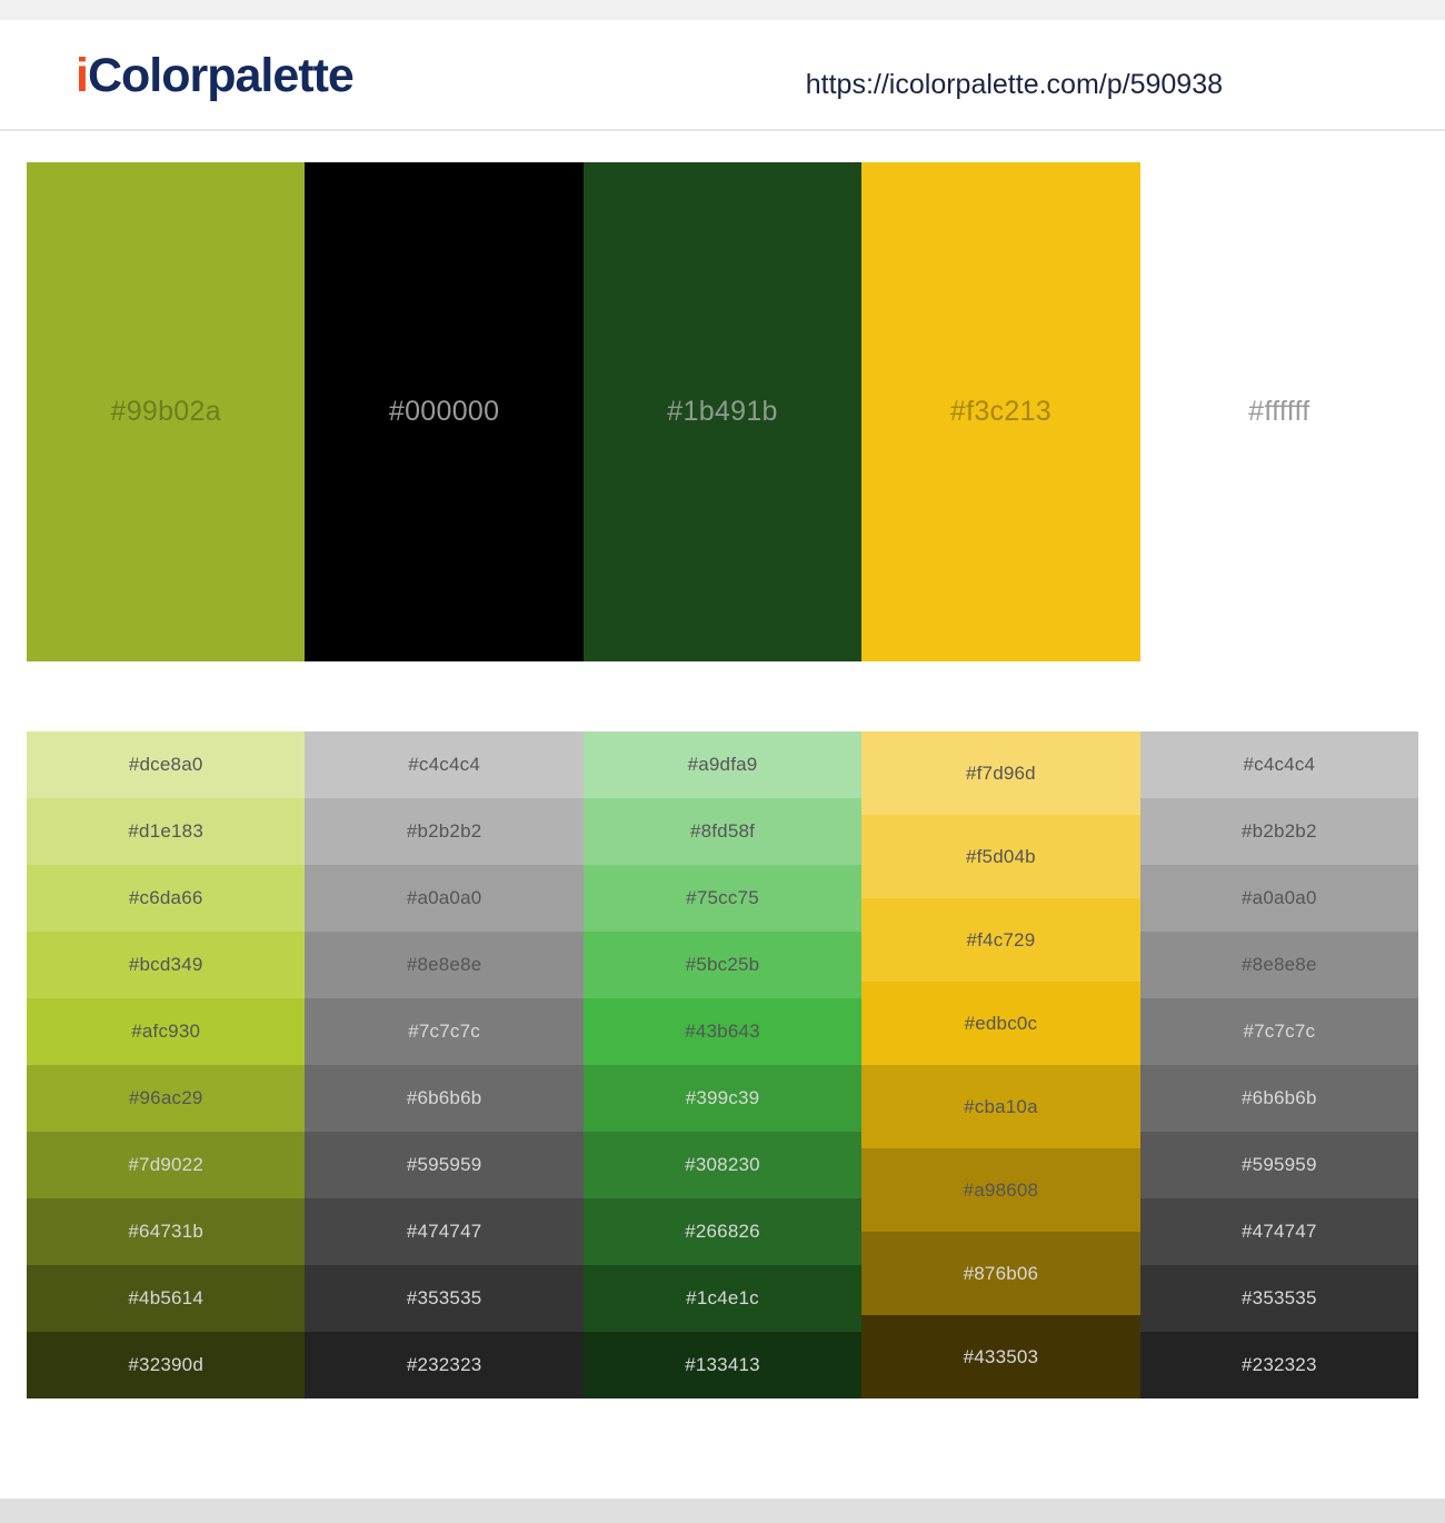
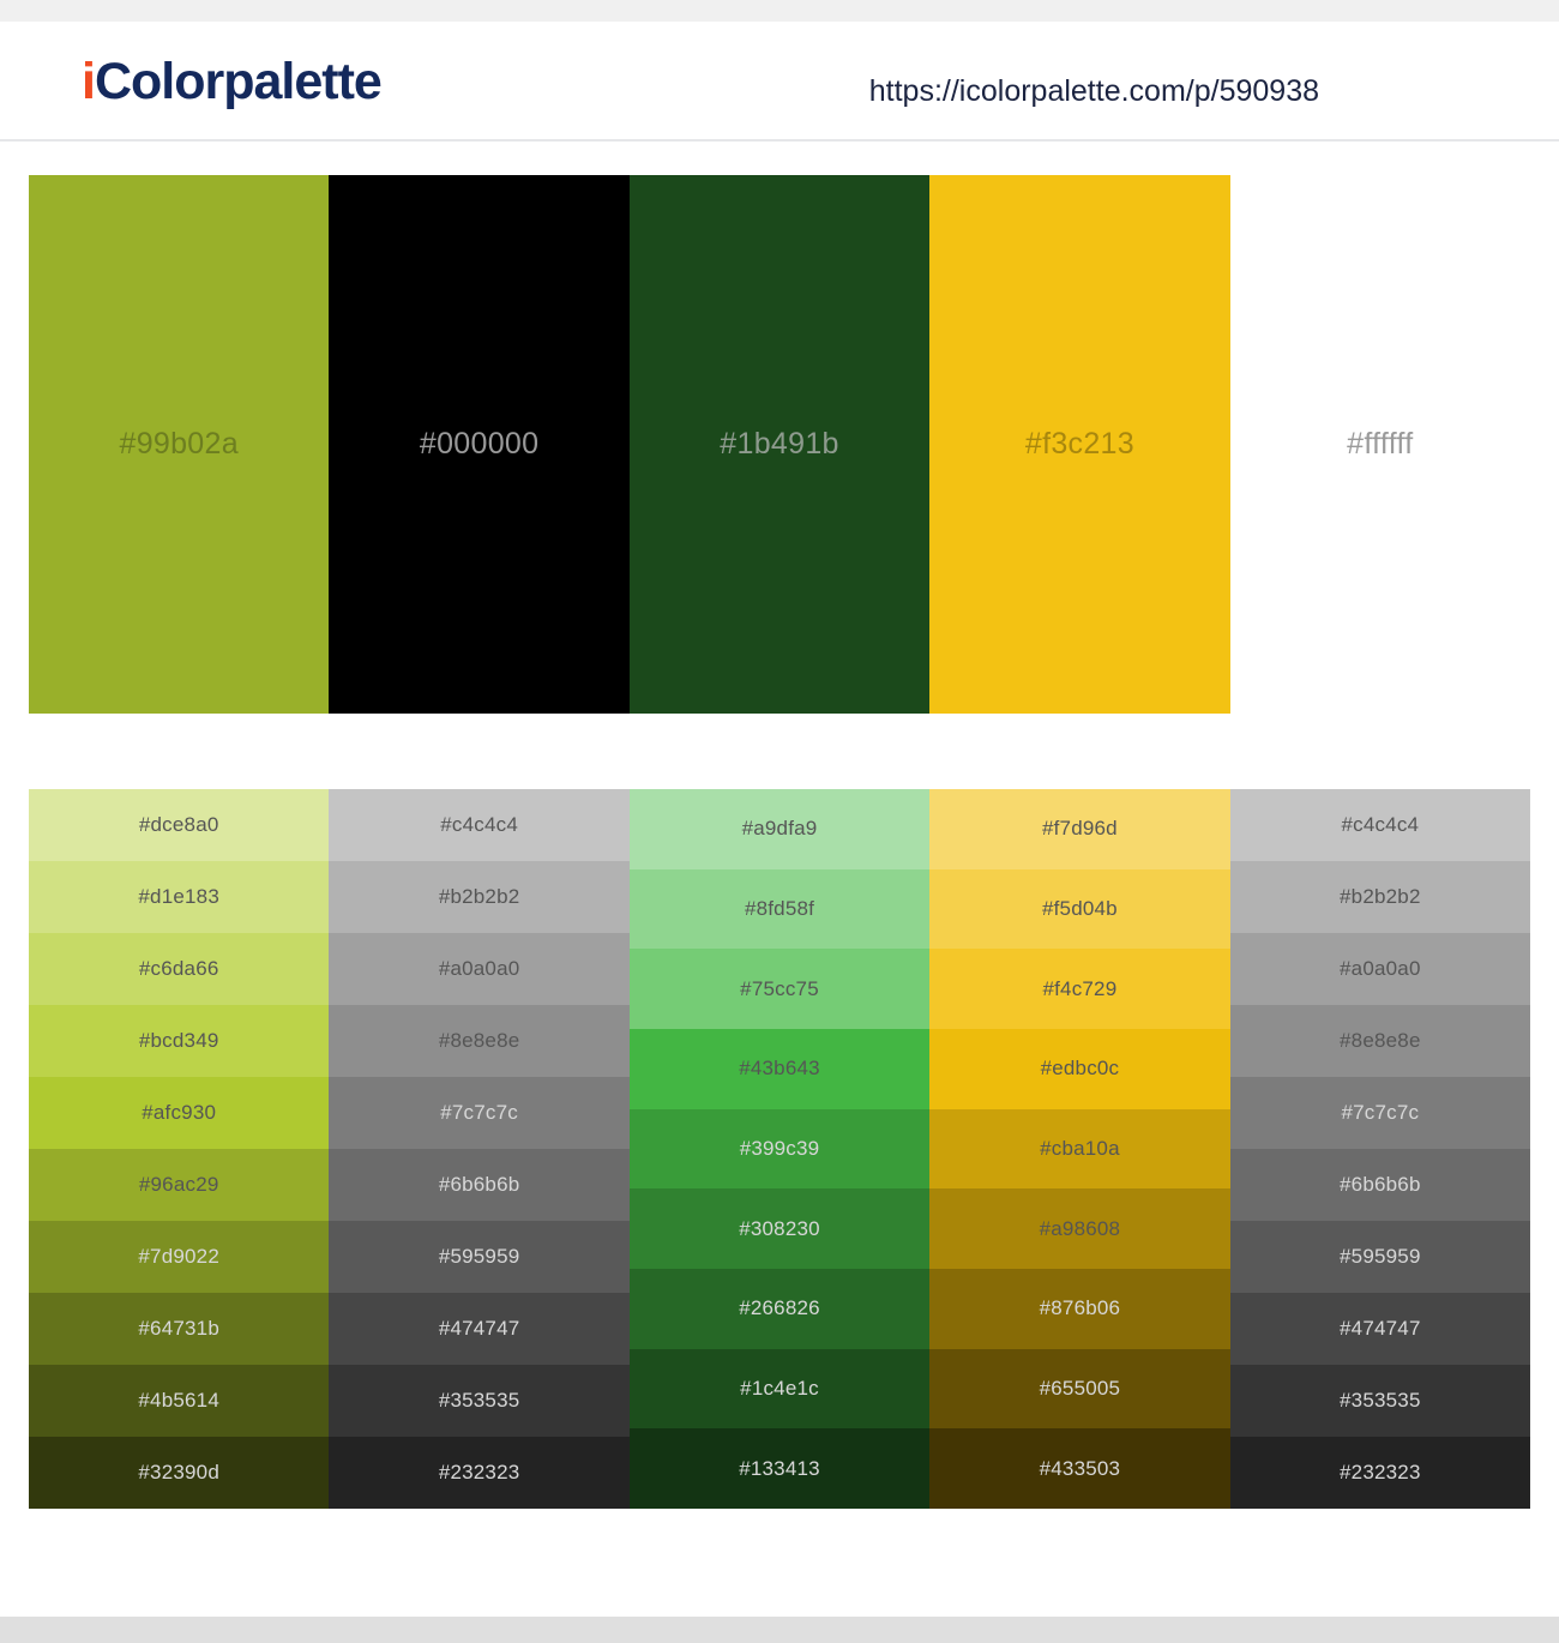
  iColorpalette
  https://icolorpalette.com/p/590938
  #99b02a
  #000000
  #1b491b
  #f3c213
  #ffffff
  #dce8a0
  #d1e183
  #c6da66
  #bcd349
  #afc930
  #96ac29
  #7d9022
  #64731b
  #4b5614
  #32390d
  #c4c4c4
  #b2b2b2
  #a0a0a0
  #8e8e8e
  #7c7c7c
  #6b6b6b
  #595959
  #474747
  #353535
  #232323
  #a9dfa9
  #8fd58f
  #75cc75
- #5bc25b
  #43b643
  #399c39
  #308230
  #266826
  #1c4e1c
  #133413
  #f7d96d
  #f5d04b
  #f4c729
  #edbc0c
  #cba10a
  #a98608
  #876b06
+ #655005
  #433503
  #c4c4c4
  #b2b2b2
  #a0a0a0
  #8e8e8e
  #7c7c7c
  #6b6b6b
  #595959
  #474747
  #353535
  #232323
